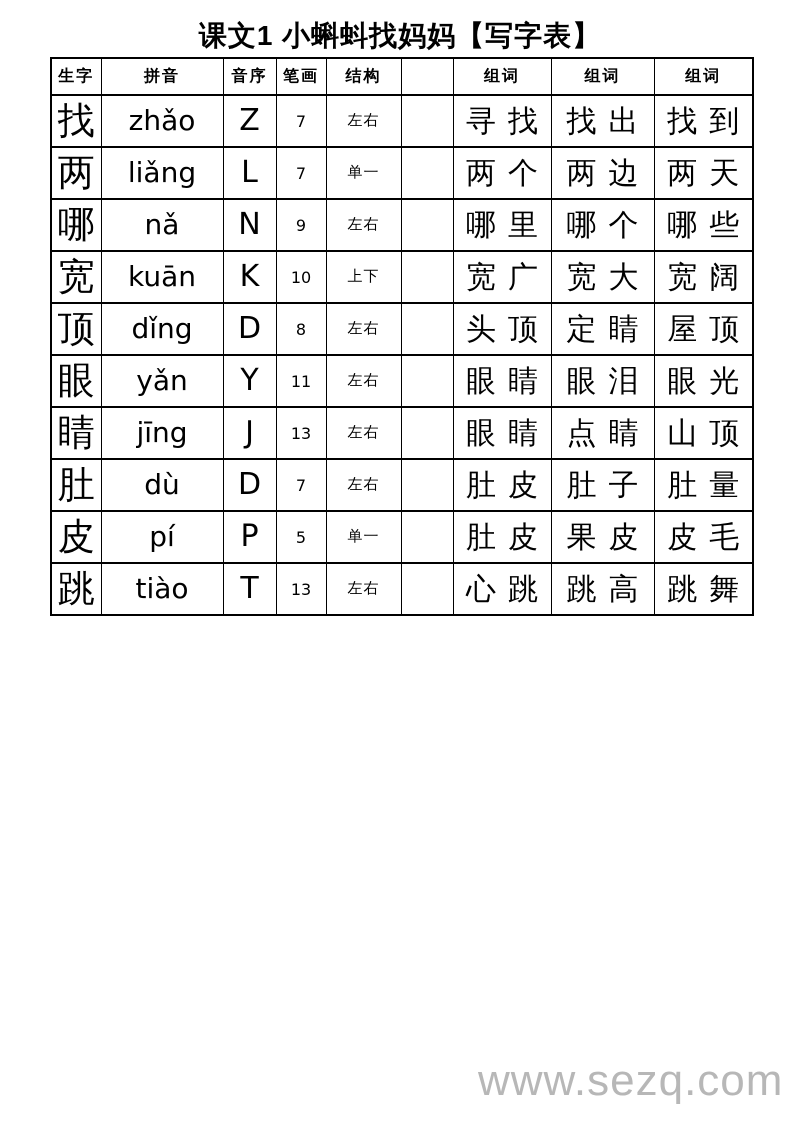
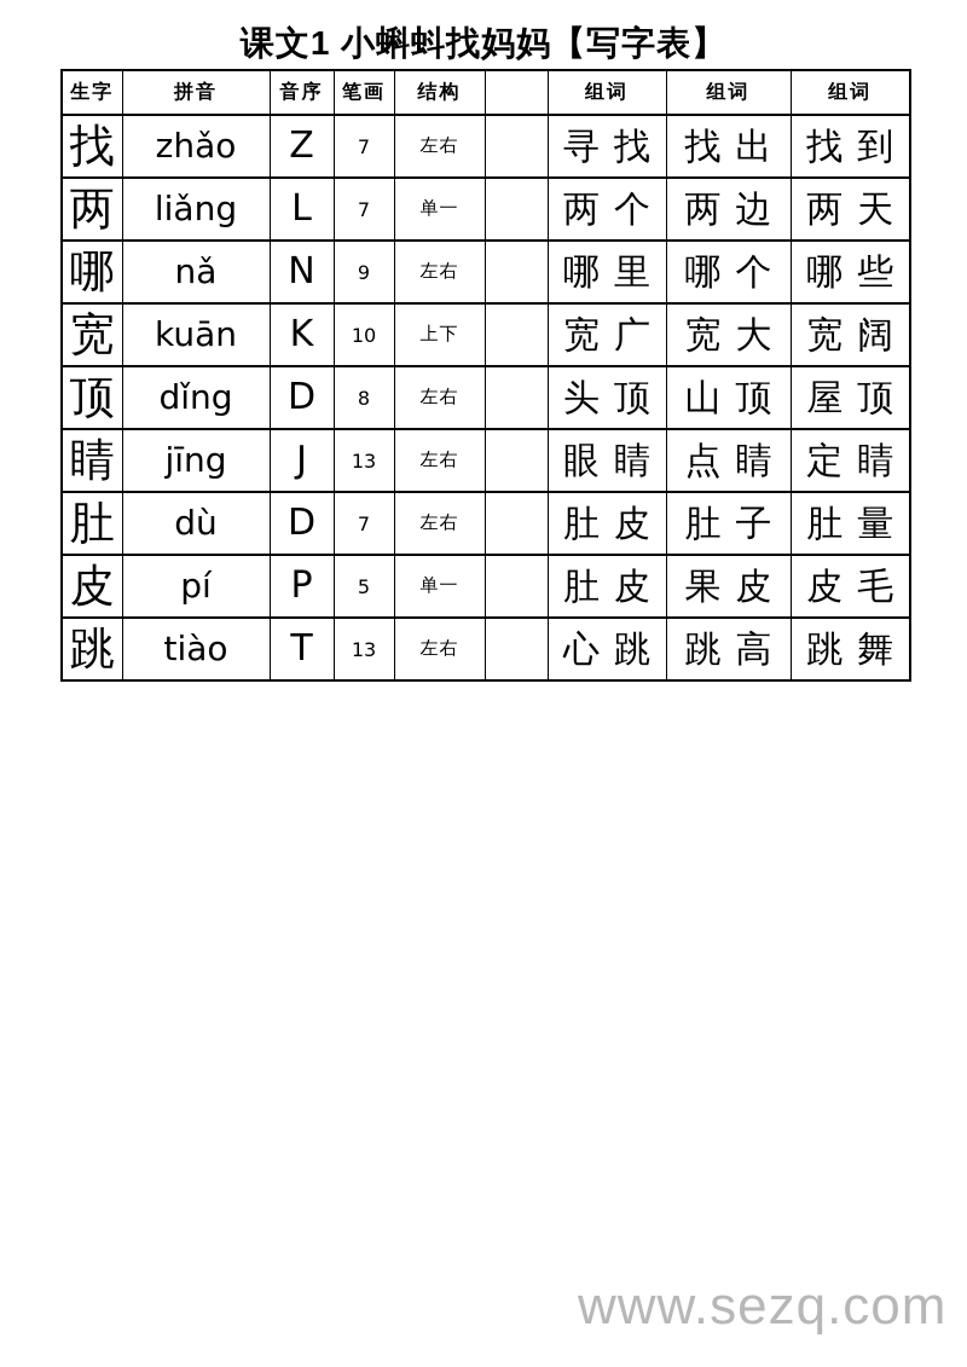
  课文1 小蝌蚪找妈妈【写字表】
  生字	拼音	音序	笔画	结构		组词	组词	组词
  找	zhǎo	Z	7	左右		寻找	找出	找到
  两	liǎng	L	7	单一		两个	两边	两天
  哪	nǎ	N	9	左右		哪里	哪个	哪些
  宽	kuān	K	10	上下		宽广	宽大	宽阔
- 顶	dǐng	D	8	左右		头顶	定睛	屋顶
+ 顶	dǐng	D	8	左右		头顶	山顶	屋顶
- 眼	yǎn	Y	11	左右		眼睛	眼泪	眼光
- 睛	jīng	J	13	左右		眼睛	点睛	山顶
+ 睛	jīng	J	13	左右		眼睛	点睛	定睛
  肚	dù	D	7	左右		肚皮	肚子	肚量
  皮	pí	P	5	单一		肚皮	果皮	皮毛
  跳	tiào	T	13	左右		心跳	跳高	跳舞
  www.sezq.com
